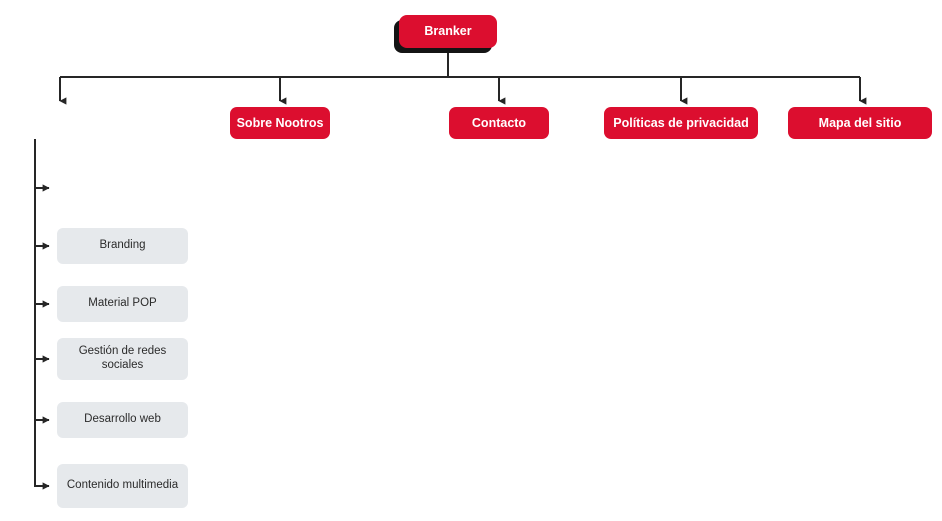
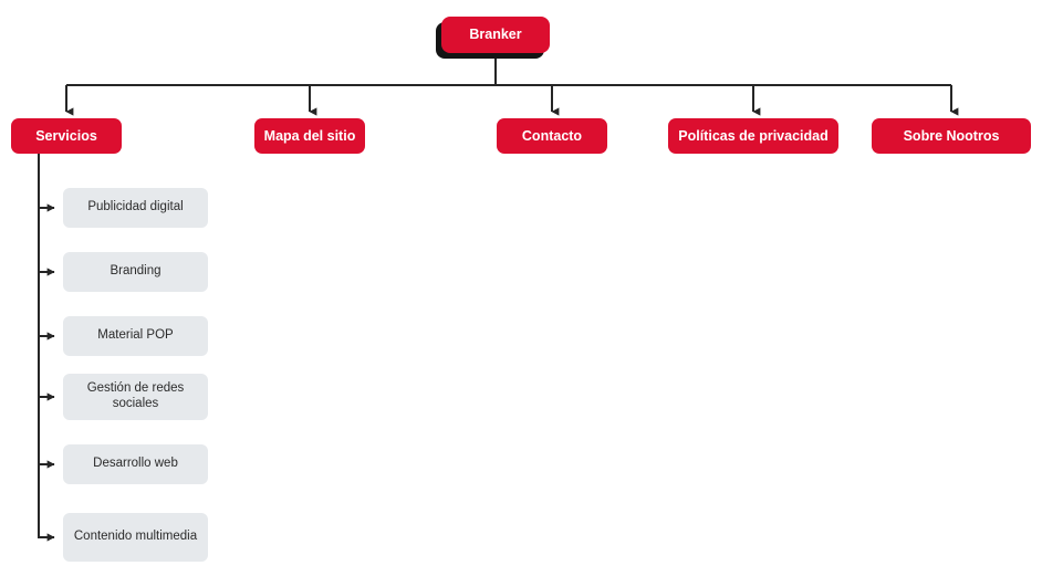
  Branker
+ Servicios
- Sobre Nootros
+ Mapa del sitio
  Contacto
  Políticas de privacidad
- Mapa del sitio
+ Sobre Nootros
+ Publicidad digital
  Branding
  Material POP
  Gestión de redes sociales
  Desarrollo web
  Contenido multimedia
